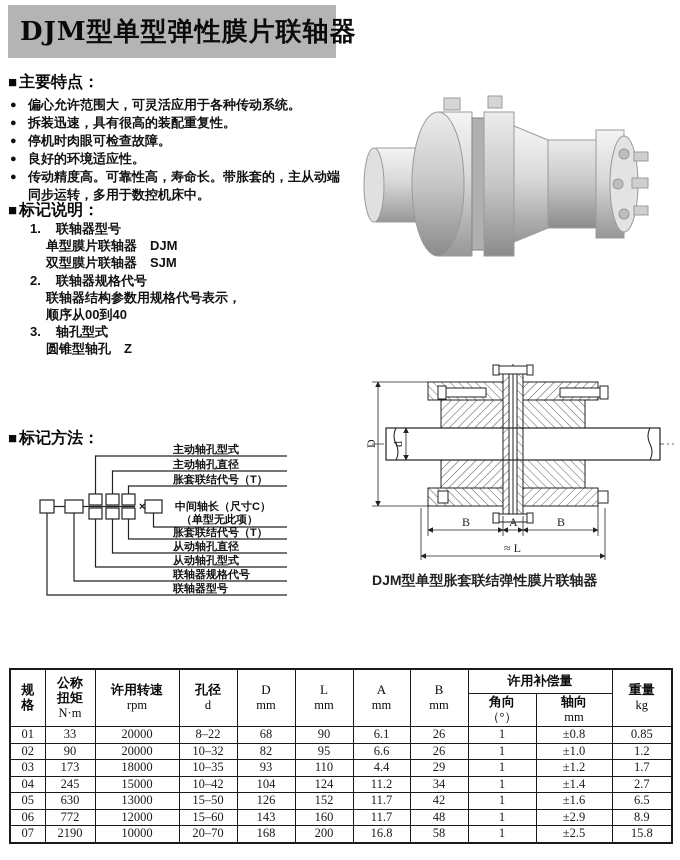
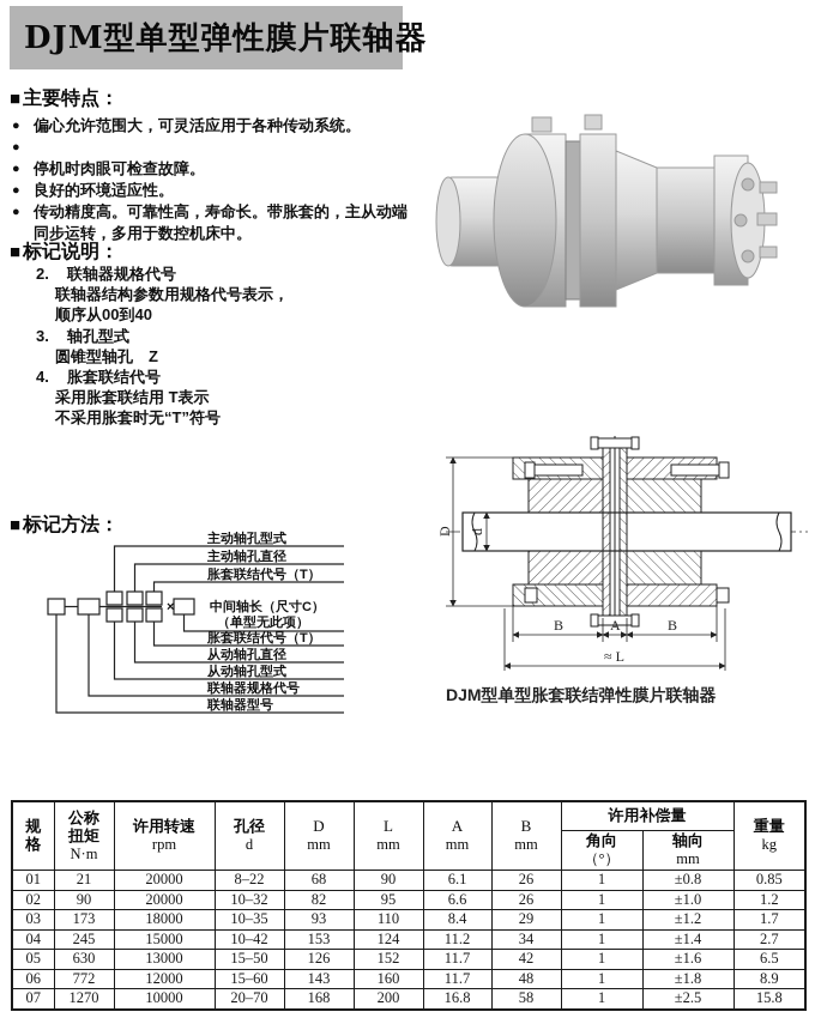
  DJM型单型弹性膜片联轴器
  ■
  主要特点：
  ●
  偏心允许范围大，可灵活应用于各种传动系统。
  ●
- 拆装迅速，具有很高的装配重复性。
  ●
  停机时肉眼可检查故障。
  ●
  良好的环境适应性。
  ●
  传动精度高。可靠性高，寿命长。带胀套的，主从动端
  同步运转，多用于数控机床中。
  ■
  标记说明：
- 1. 联轴器型号
- 单型膜片联轴器 DJM
- 双型膜片联轴器 SJM
  2. 联轴器规格代号
  联轴器结构参数用规格代号表示，
  顺序从00到40
  3. 轴孔型式
  圆锥型轴孔 Z
+ 4. 胀套联结代号
+ 采用胀套联结用 T表示
+ 不采用胀套时无“T”符号
  ■
  标记方法：
  ×
  主动轴孔型式
  主动轴孔直径
  胀套联结代号（T）
  中间轴长（尺寸C）
  （单型无此项）
  胀套联结代号（T）
  从动轴孔直径
  从动轴孔型式
  联轴器规格代号
  联轴器型号
  B
  A
  B
  ≈ L
  DJM型单型胀套联结弹性膜片联轴器
  规格	公称扭矩N·m	许用转速rpm	孔径d	Dmm	Lmm	Amm	Bmm	许用补偿量	重量kg
  角向（°）	轴向mm
- 01	33	20000	8–22	68	90	6.1	26	1	±0.8	0.85
+ 01	21	20000	8–22	68	90	6.1	26	1	±0.8	0.85
  02	90	20000	10–32	82	95	6.6	26	1	±1.0	1.2
- 03	173	18000	10–35	93	110	4.4	29	1	±1.2	1.7
+ 03	173	18000	10–35	93	110	8.4	29	1	±1.2	1.7
- 04	245	15000	10–42	104	124	11.2	34	1	±1.4	2.7
+ 04	245	15000	10–42	153	124	11.2	34	1	±1.4	2.7
  05	630	13000	15–50	126	152	11.7	42	1	±1.6	6.5
- 06	772	12000	15–60	143	160	11.7	48	1	±2.9	8.9
+ 06	772	12000	15–60	143	160	11.7	48	1	±1.8	8.9
- 07	2190	10000	20–70	168	200	16.8	58	1	±2.5	15.8
+ 07	1270	10000	20–70	168	200	16.8	58	1	±2.5	15.8
